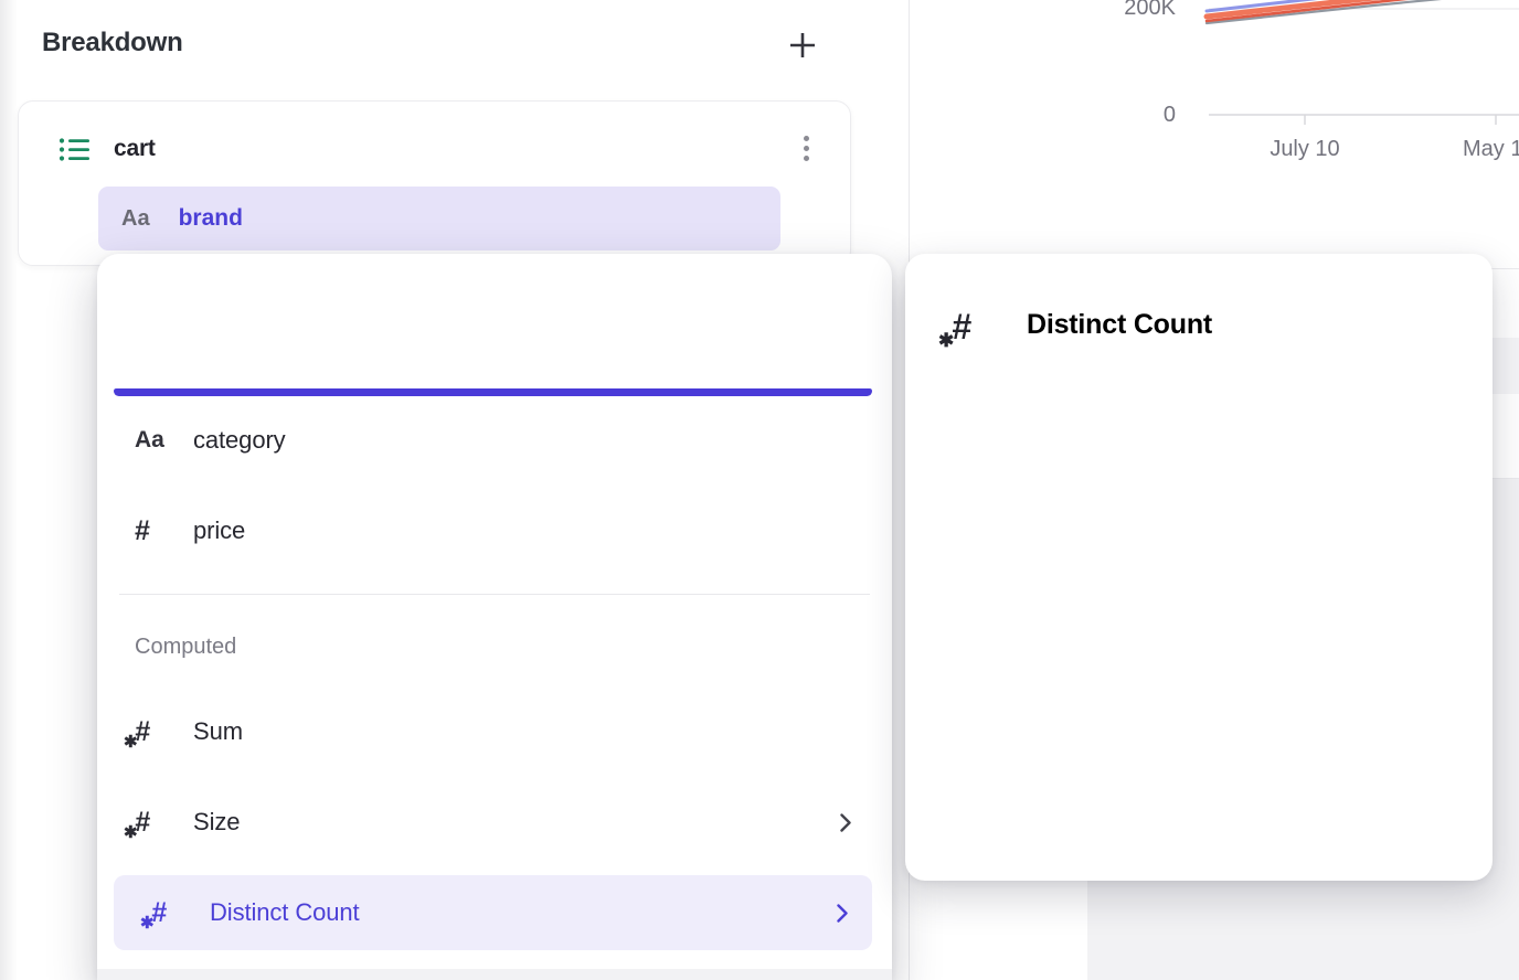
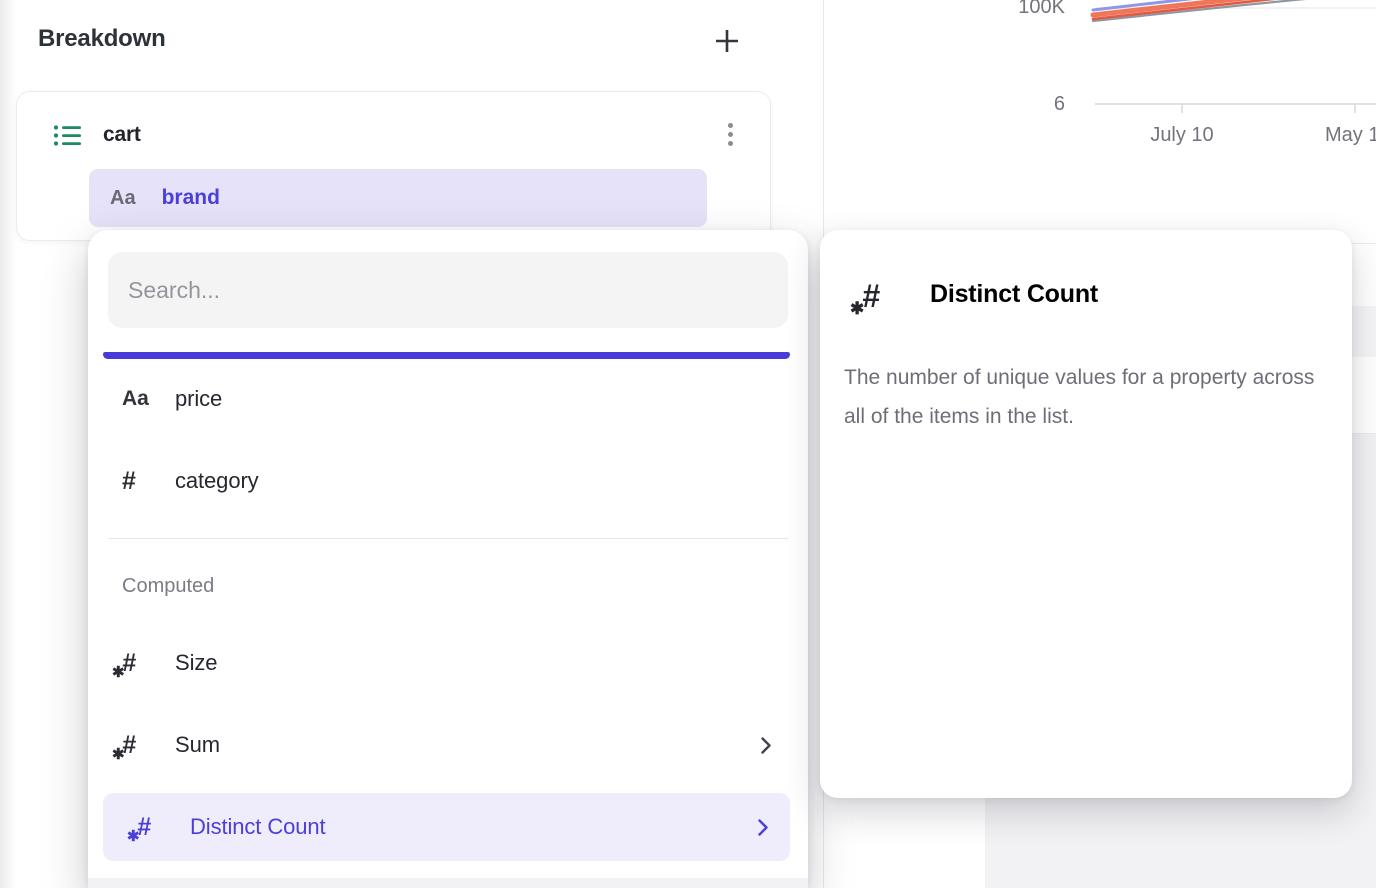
- 200K
+ 100K
- 0
+ 6
  July 10
  May 1
  Breakdown
  cart
  Aa
  brand
+ Search...
  Aa
- category
+ price
  #
- price
+ category
  Computed
  ✱
  #
- Sum
+ Size
  ✱
  #
- Size
+ Sum
  ✱
  #
  Distinct Count
  ✱
  #
  Distinct Count
+ The number of unique values for a property across all of the items in the list.
